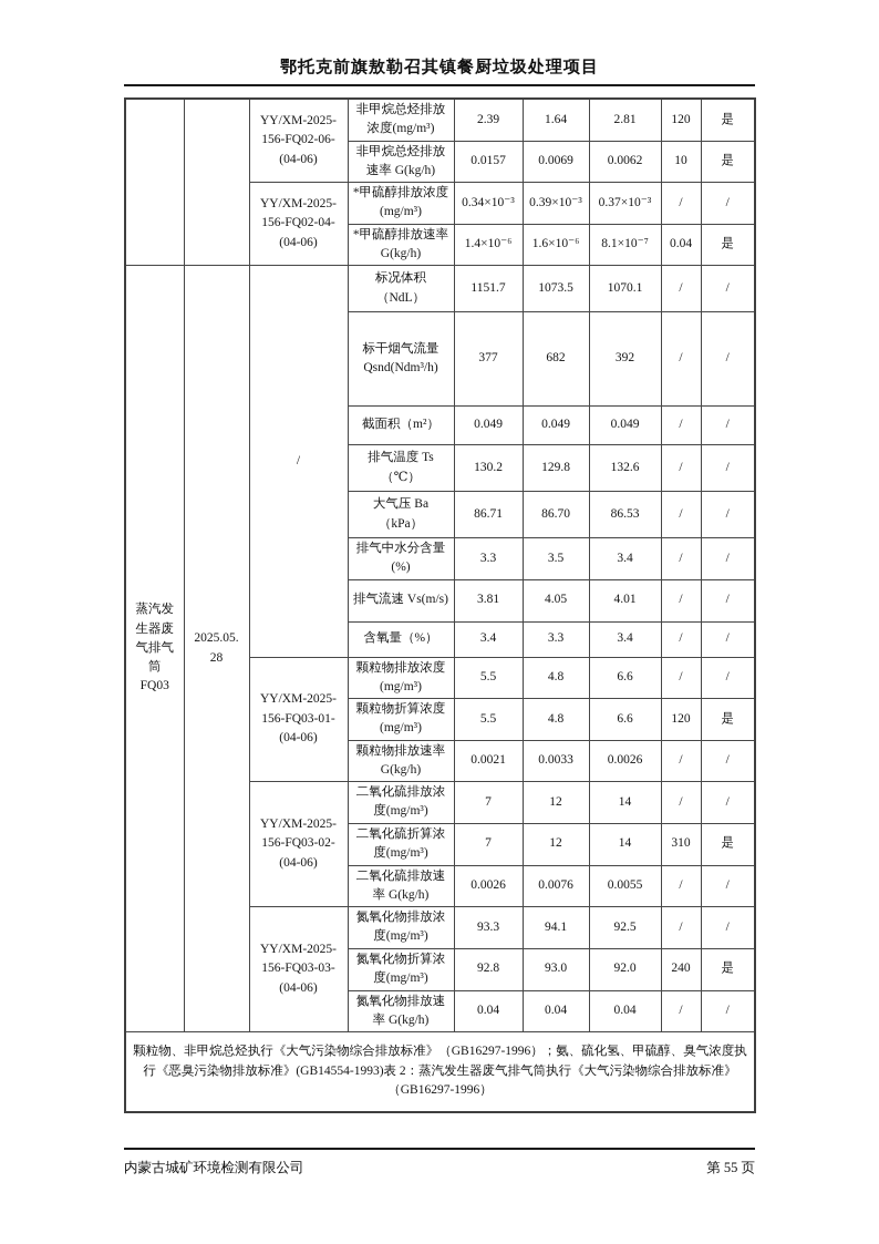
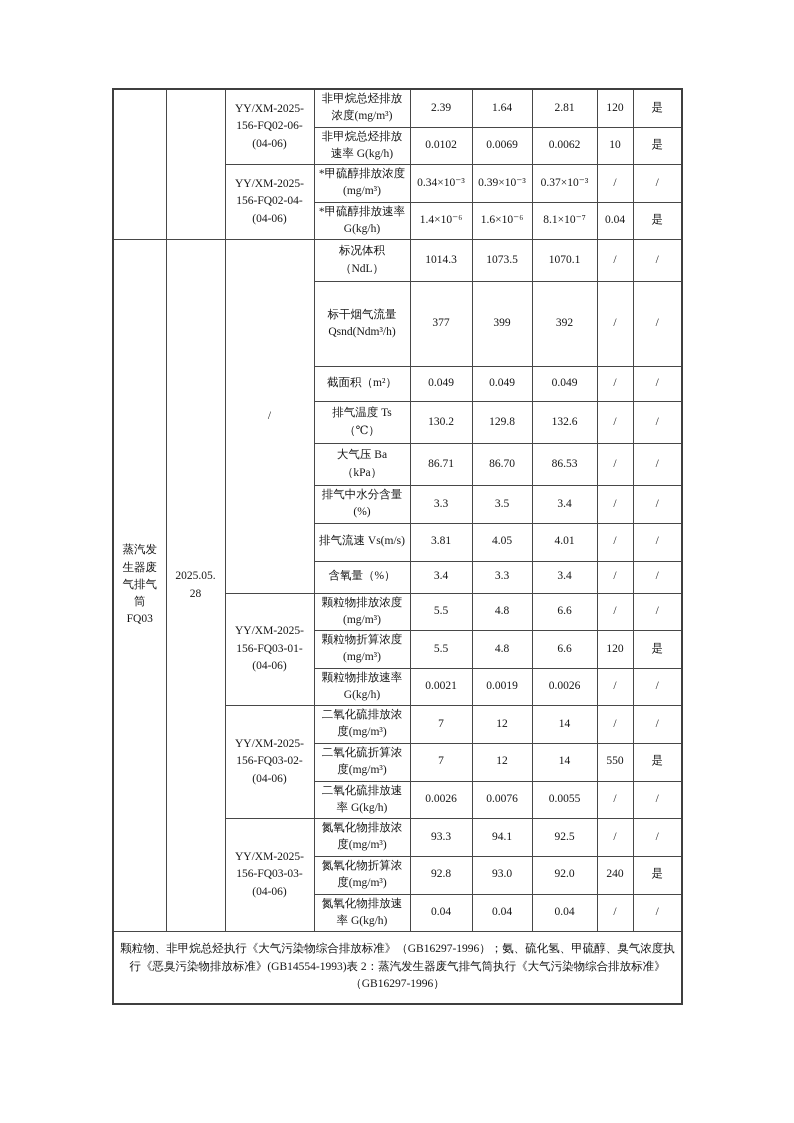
- 鄂托克前旗敖勒召其镇餐厨垃圾处理项目
  		YY/XM-2025-156-FQ02-06-(04-06)	非甲烷总烃排放浓度(mg/m³)	2.39	1.64	2.81	120	是
- 非甲烷总烃排放速率 G(kg/h)	0.0157	0.0069	0.0062	10	是
+ 非甲烷总烃排放速率 G(kg/h)	0.0102	0.0069	0.0062	10	是
  YY/XM-2025-156-FQ02-04-(04-06)	*甲硫醇排放浓度(mg/m³)	0.34×10⁻³	0.39×10⁻³	0.37×10⁻³	/	/
  *甲硫醇排放速率 G(kg/h)	1.4×10⁻⁶	1.6×10⁻⁶	8.1×10⁻⁷	0.04	是
- 蒸汽发 生器废 气排气 筒 FQ03	2025.05. 28	/	标况体积（NdL）	1151.7	1073.5	1070.1	/	/
+ 蒸汽发 生器废 气排气 筒 FQ03	2025.05. 28	/	标况体积（NdL）	1014.3	1073.5	1070.1	/	/
- 标干烟气流量 Qsnd(Ndm³/h)	377	682	392	/	/
+ 标干烟气流量 Qsnd(Ndm³/h)	377	399	392	/	/
  截面积（m²）	0.049	0.049	0.049	/	/
  排气温度 Ts（℃）	130.2	129.8	132.6	/	/
  大气压 Ba（kPa）	86.71	86.70	86.53	/	/
  排气中水分含量(%)	3.3	3.5	3.4	/	/
  排气流速 Vs(m/s)	3.81	4.05	4.01	/	/
  含氧量（%）	3.4	3.3	3.4	/	/
  YY/XM-2025-156-FQ03-01-(04-06)	颗粒物排放浓度(mg/m³)	5.5	4.8	6.6	/	/
  颗粒物折算浓度(mg/m³)	5.5	4.8	6.6	120	是
- 颗粒物排放速率 G(kg/h)	0.0021	0.0033	0.0026	/	/
+ 颗粒物排放速率 G(kg/h)	0.0021	0.0019	0.0026	/	/
  YY/XM-2025-156-FQ03-02-(04-06)	二氧化硫排放浓度(mg/m³)	7	12	14	/	/
- 二氧化硫折算浓度(mg/m³)	7	12	14	310	是
+ 二氧化硫折算浓度(mg/m³)	7	12	14	550	是
  二氧化硫排放速率 G(kg/h)	0.0026	0.0076	0.0055	/	/
  YY/XM-2025-156-FQ03-03-(04-06)	氮氧化物排放浓度(mg/m³)	93.3	94.1	92.5	/	/
  氮氧化物折算浓度(mg/m³)	92.8	93.0	92.0	240	是
  氮氧化物排放速率 G(kg/h)	0.04	0.04	0.04	/	/
  颗粒物、非甲烷总烃执行《大气污染物综合排放标准》（GB16297-1996）；氨、硫化氢、甲硫醇、臭气浓度执行《恶臭污染物排放标准》(GB14554-1993)表 2：蒸汽发生器废气排气筒执行《大气污染物综合排放标准》（GB16297-1996）
- 内蒙古城矿环境检测有限公司
- 第 55 页
